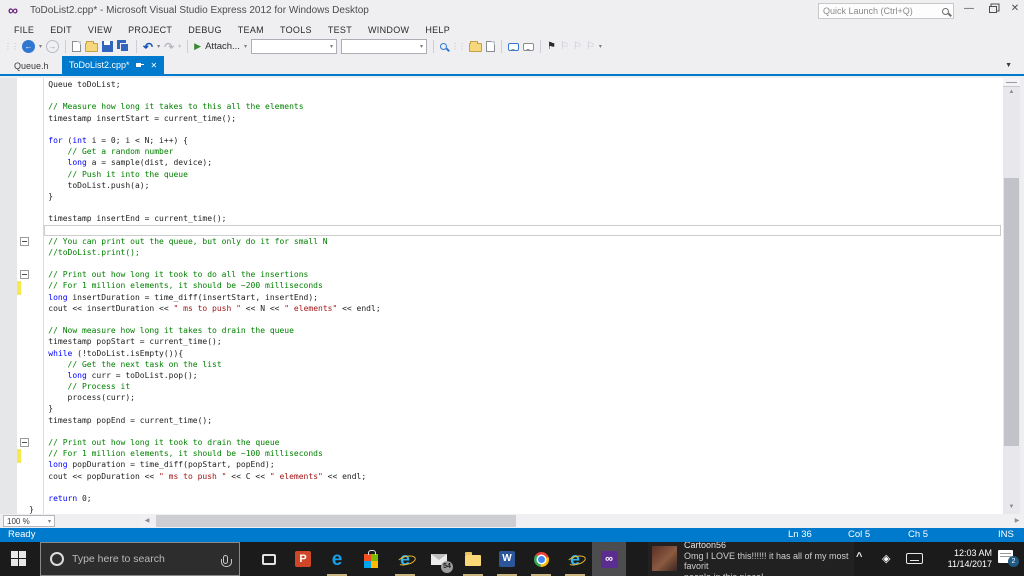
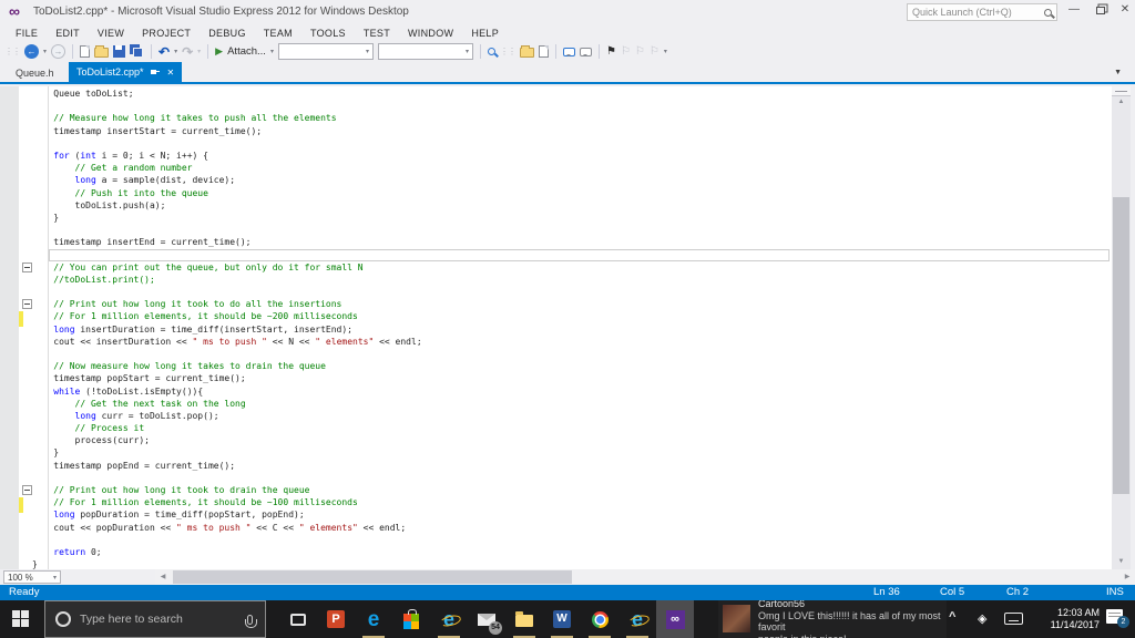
  ∞
  ToDoList2.cpp* - Microsoft Visual Studio Express 2012 for Windows Desktop
  Quick Launch (Ctrl+Q)
  —
  ✕
  FILE
  EDIT
  VIEW
  PROJECT
  DEBUG
  TEAM
  TOOLS
  TEST
  WINDOW
  HELP
  ←
  →
  ↶
  ↷
  ▶
  Attach...
  ⚑
  ⚐
  ⚐
  ⚐
  Queue.h
  ToDoList2.cpp*
  ✕
  Queue toDoList;
- // Measure how long it takes to this all the elements
+ // Measure how long it takes to push all the elements
  timestamp insertStart = current_time();
  for (int i = 0; i < N; i++) {
  // Get a random number
  long a = sample(dist, device);
  // Push it into the queue
  toDoList.push(a);
  }
  timestamp insertEnd = current_time();
  // You can print out the queue, but only do it for small N
  //toDoList.print();
  // Print out how long it took to do all the insertions
  // For 1 million elements, it should be ~200 milliseconds
  long insertDuration = time_diff(insertStart, insertEnd);
  cout << insertDuration << " ms to push " << N << " elements" << endl;
  // Now measure how long it takes to drain the queue
  timestamp popStart = current_time();
  while (!toDoList.isEmpty()){
- // Get the next task on the list
+ // Get the next task on the long
  long curr = toDoList.pop();
  // Process it
  process(curr);
  }
  timestamp popEnd = current_time();
  // Print out how long it took to drain the queue
  // For 1 million elements, it should be ~100 milliseconds
  long popDuration = time_diff(popStart, popEnd);
  cout << popDuration << " ms to push " << C << " elements" << endl;
  return 0;
  }
  100 %
  Ready
  Ln 36
  Col 5
- Ch 5
+ Ch 2
  INS
  Type here to search
  P
  e
  e
  W
  e
  ∞
  Cartoon56
  Omg I LOVE this!!!!!! it has all of my most favorit
  ^
  ◈
  12:03 AM
  11/14/2017
